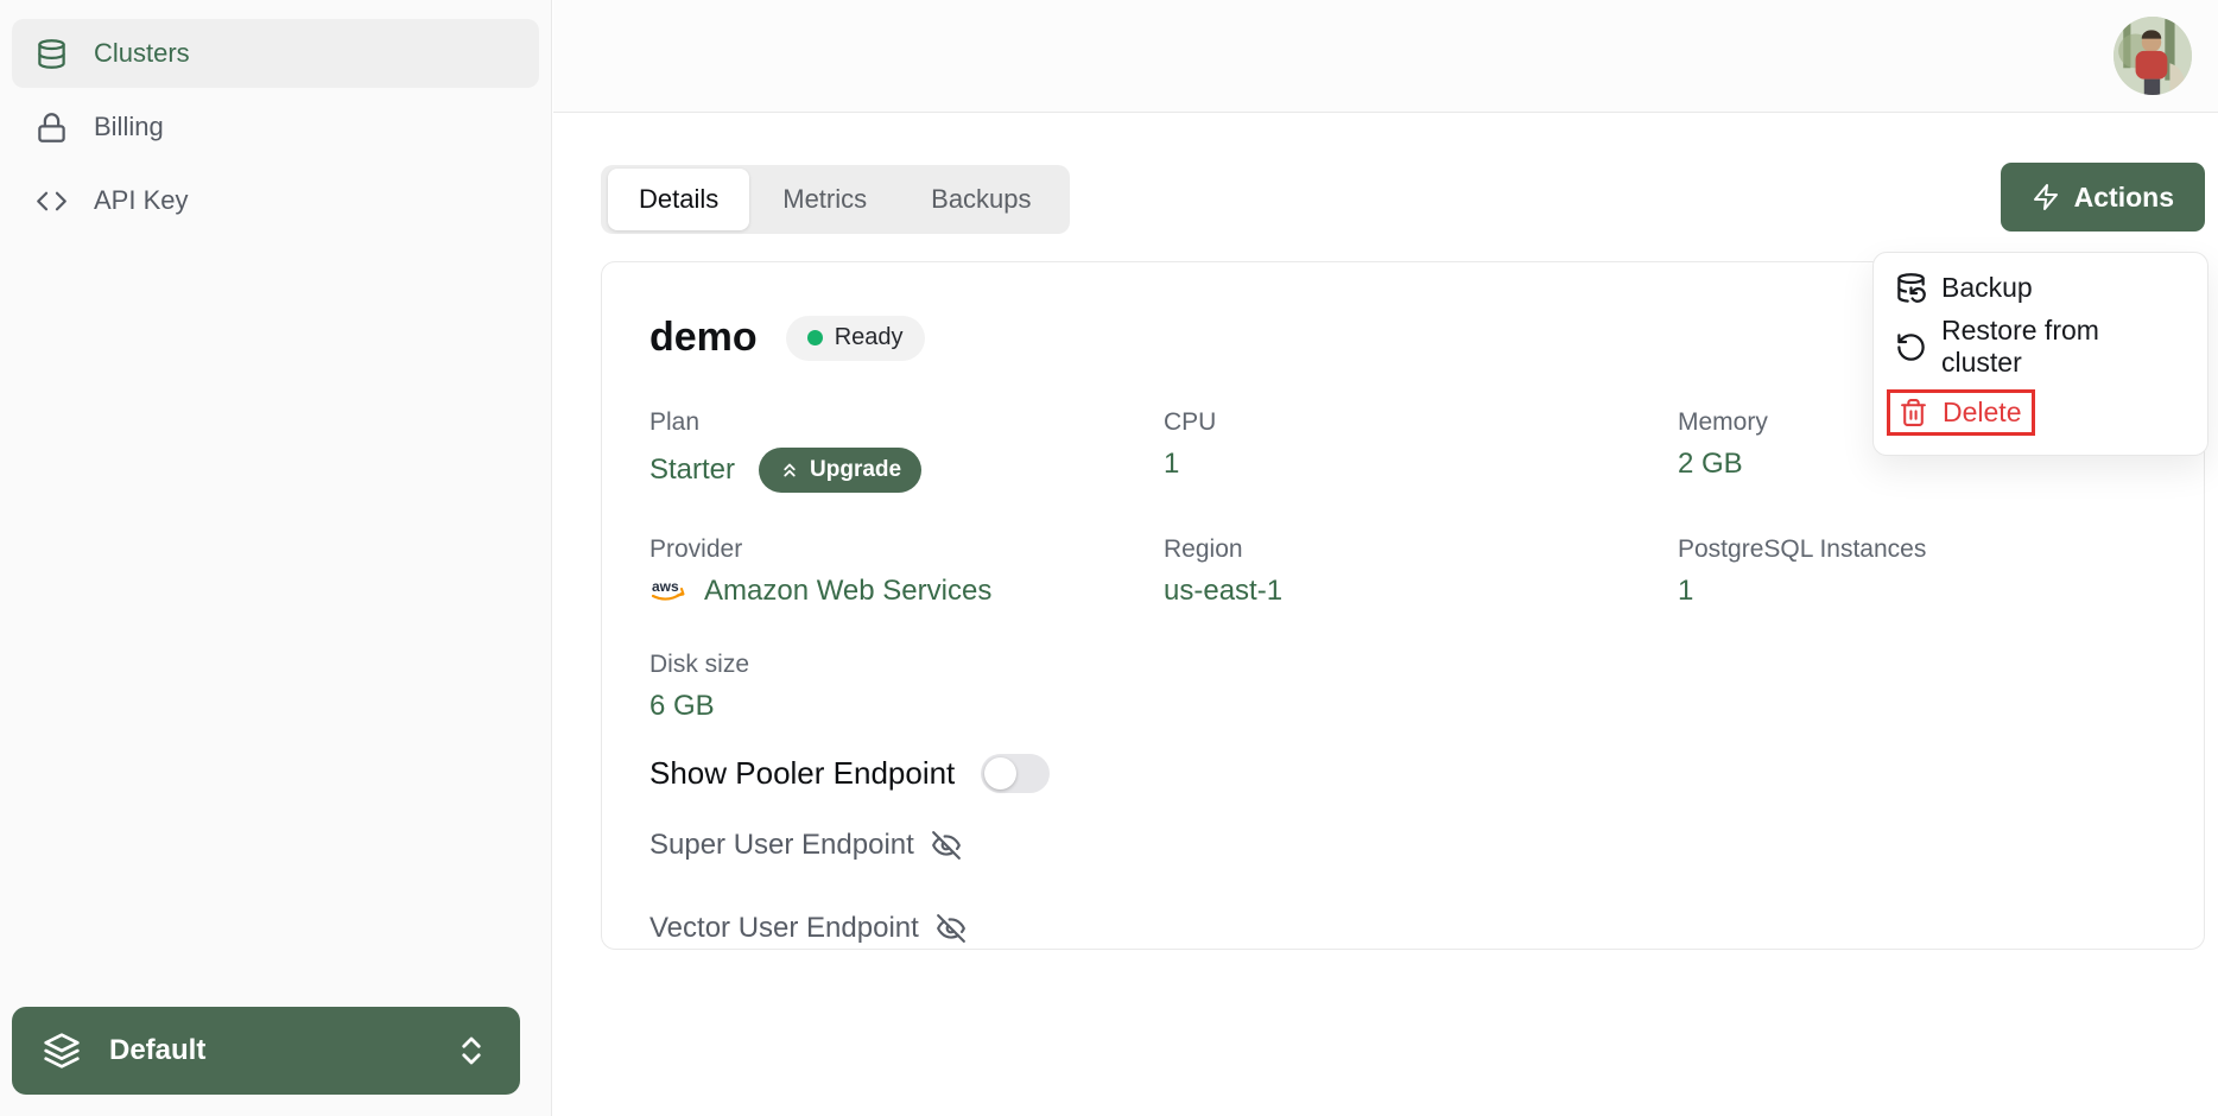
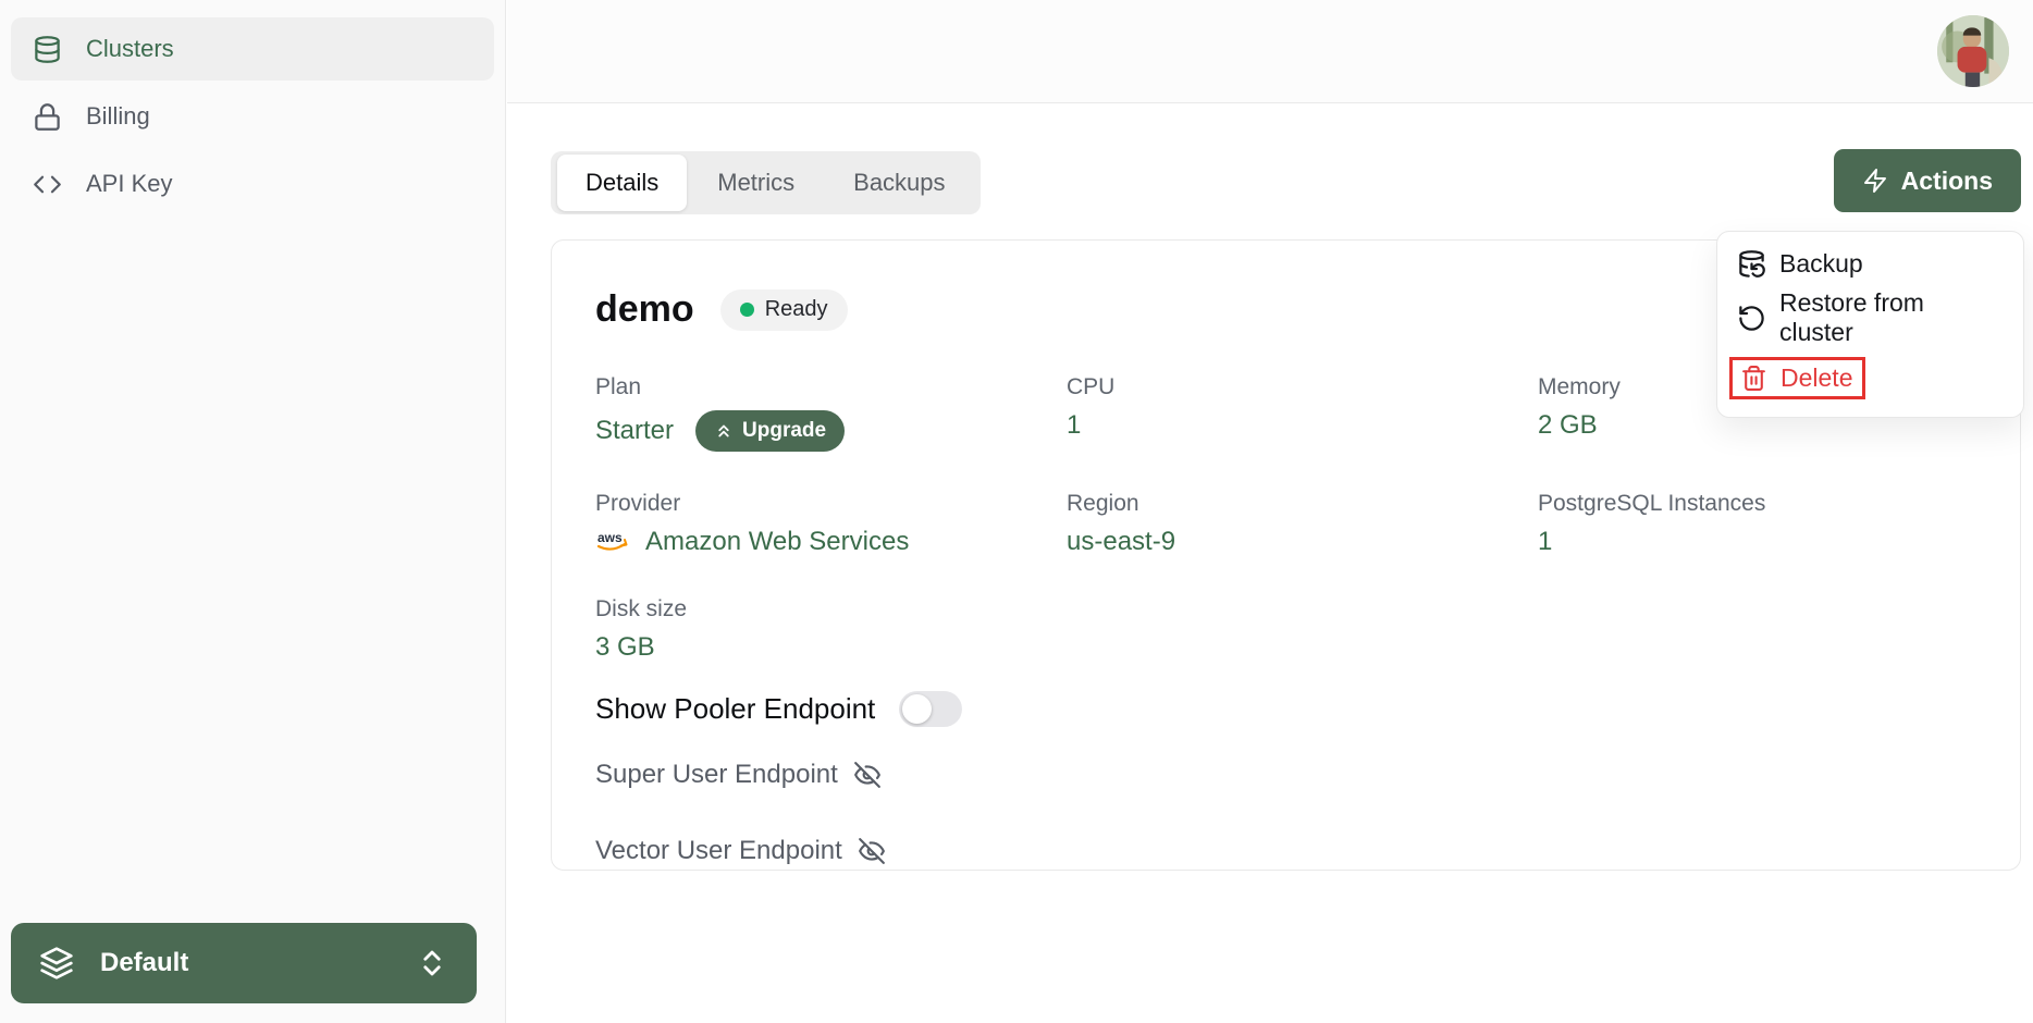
  Clusters
  Billing
  API Key
  Default
  Details
  Metrics
  Backups
  Actions
  demo
  Ready
  Plan
  Starter
  Upgrade
  CPU
  1
  Memory
  2 GB
  Provider
  aws
  Amazon Web Services
  Region
- us-east-1
+ us-east-9
  PostgreSQL Instances
  1
  Disk size
- 6 GB
+ 3 GB
  Show Pooler Endpoint
  Super User Endpoint
  Vector User Endpoint
  Backup
  Restore from cluster
  Delete
